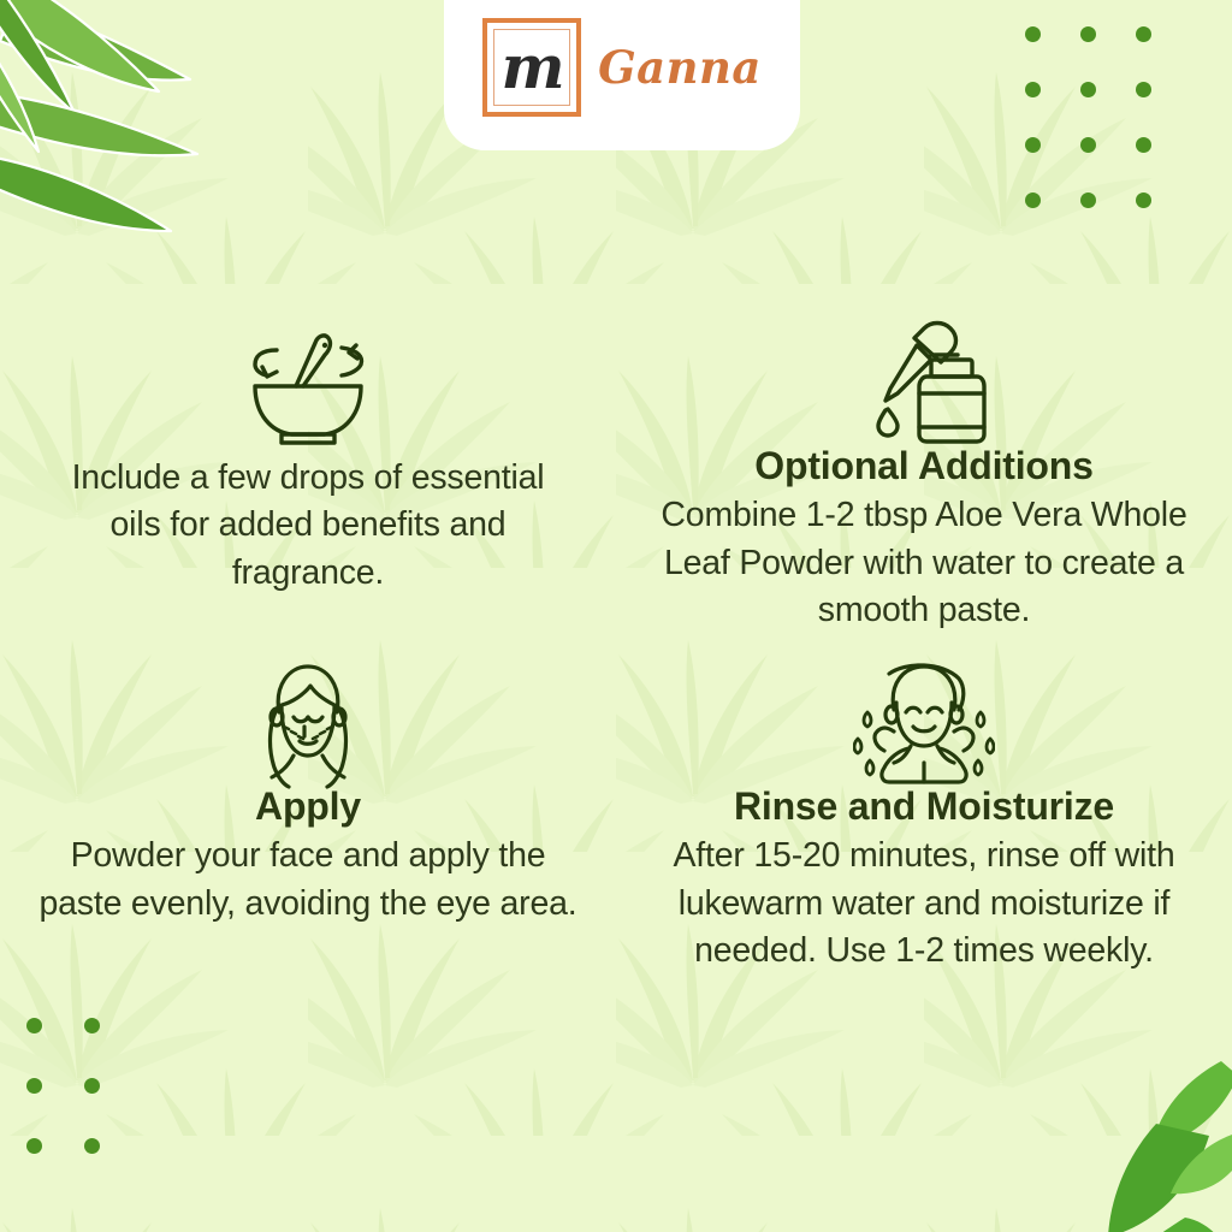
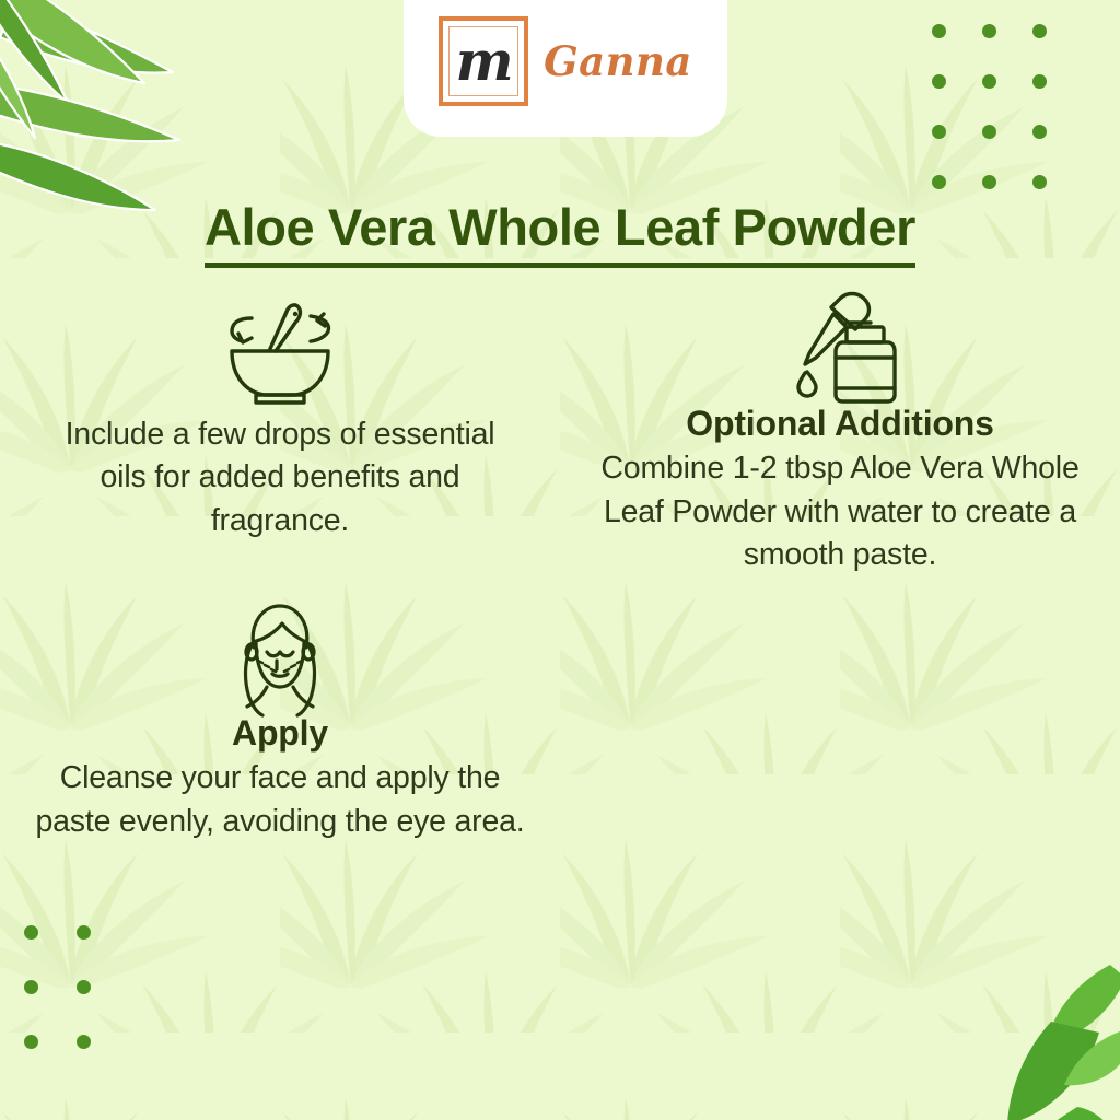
  m
  Ganna
+ Aloe Vera Whole Leaf Powder
  Include a few drops of essential oils for added benefits and fragrance.
  Optional Additions
  Combine 1-2 tbsp Aloe Vera Whole Leaf Powder with water to create a smooth paste.
  Apply
- Powder your face and apply the paste evenly, avoiding the eye area.
+ Cleanse your face and apply the paste evenly, avoiding the eye area.
- Rinse and Moisturize
- After 15-20 minutes, rinse off with lukewarm water and moisturize if needed. Use 1-2 times weekly.
